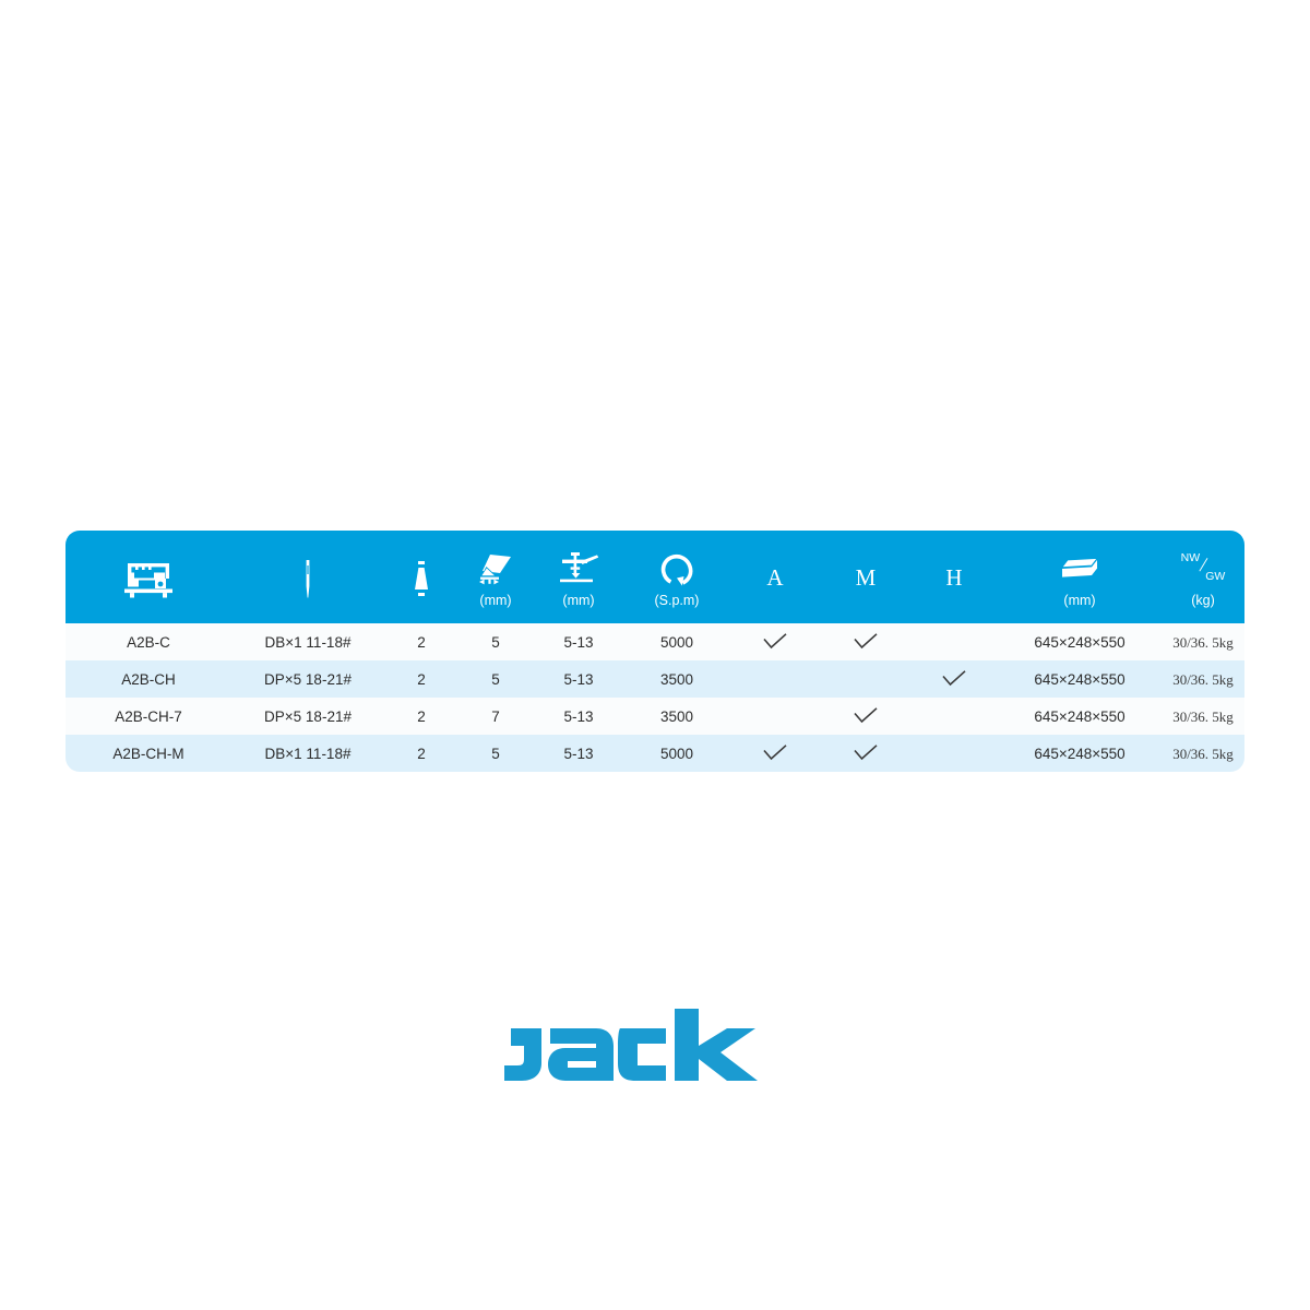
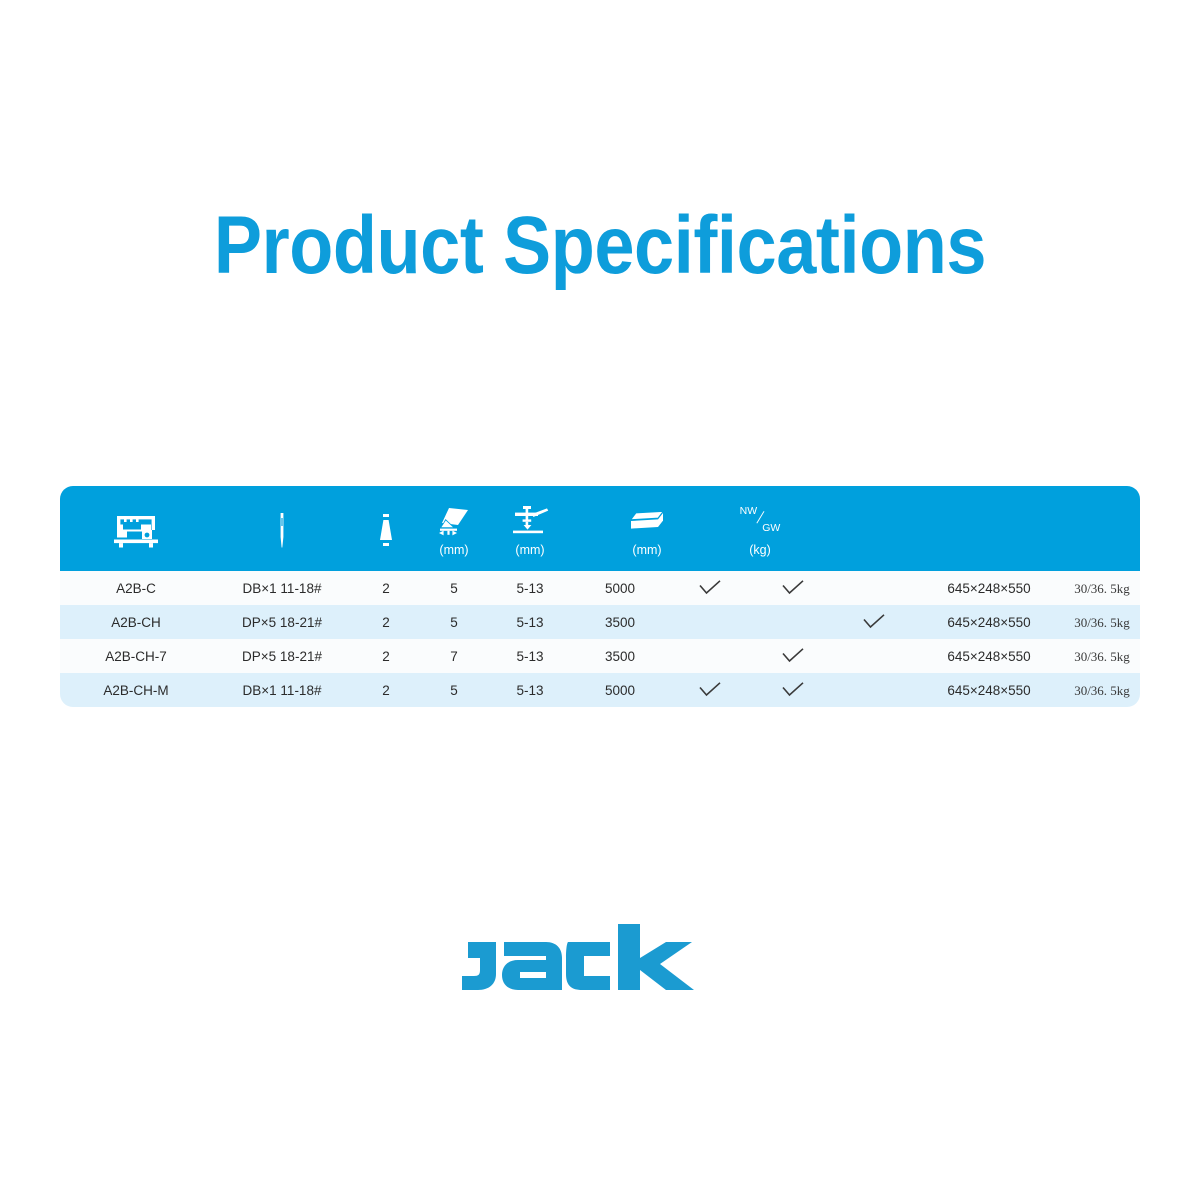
+ Product Specifications
  (mm)
  (mm)
- (S.p.m)
- A
- M
- H
  (mm)
  NW
  GW
  (kg)
  A2B-C
  DB×1 11-18#
  2
  5
  5-13
  5000
  645×248×550
  30/36. 5kg
  A2B-CH
  DP×5 18-21#
  2
  5
  5-13
  3500
  645×248×550
  30/36. 5kg
  A2B-CH-7
  DP×5 18-21#
  2
  7
  5-13
  3500
  645×248×550
  30/36. 5kg
  A2B-CH-M
  DB×1 11-18#
  2
  5
  5-13
  5000
  645×248×550
  30/36. 5kg
